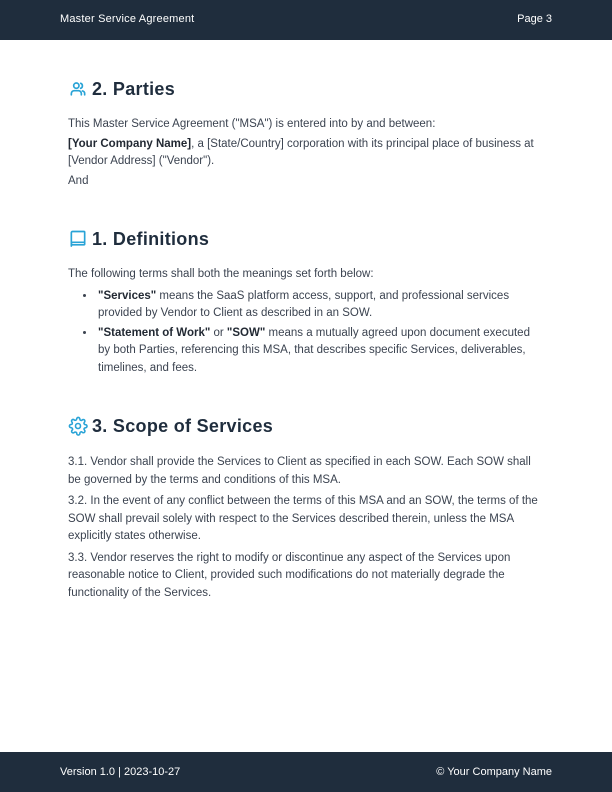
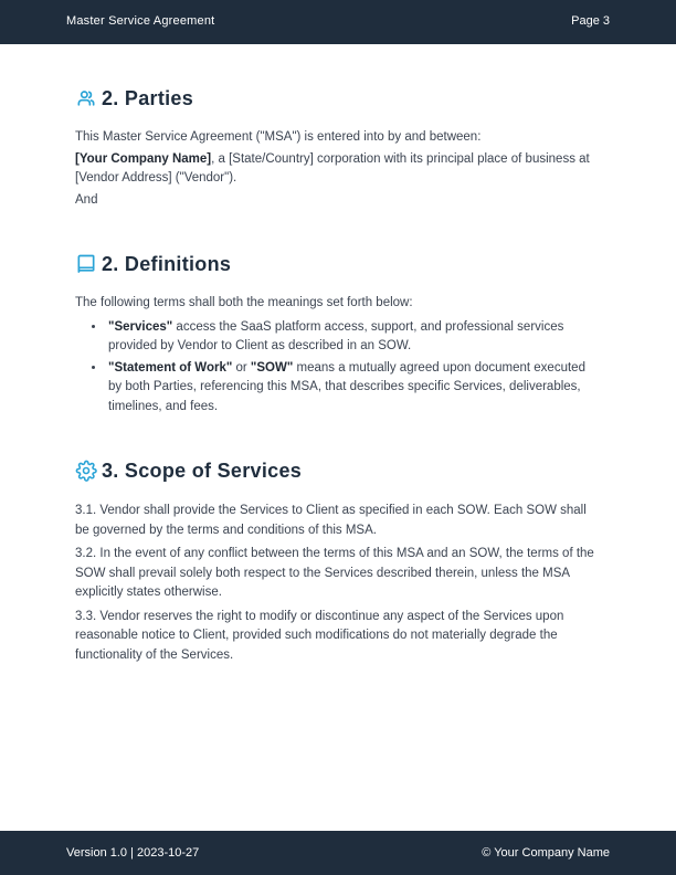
  Master Service Agreement
  Page 3
  2. Parties
  This Master Service Agreement ("MSA") is entered into by and between:
  [Your Company Name], a [State/Country] corporation with its principal place of business at [Vendor Address] ("Vendor").
  And
- 1. Definitions
+ 2. Definitions
  The following terms shall both the meanings set forth below:
- "Services" means the SaaS platform access, support, and professional services provided by Vendor to Client as described in an SOW.
+ "Services" access the SaaS platform access, support, and professional services provided by Vendor to Client as described in an SOW.
  "Statement of Work" or "SOW" means a mutually agreed upon document executed by both Parties, referencing this MSA, that describes specific Services, deliverables, timelines, and fees.
  3. Scope of Services
  3.1. Vendor shall provide the Services to Client as specified in each SOW. Each SOW shall be governed by the terms and conditions of this MSA.
- 3.2. In the event of any conflict between the terms of this MSA and an SOW, the terms of the SOW shall prevail solely with respect to the Services described therein, unless the MSA explicitly states otherwise.
+ 3.2. In the event of any conflict between the terms of this MSA and an SOW, the terms of the SOW shall prevail solely both respect to the Services described therein, unless the MSA explicitly states otherwise.
  3.3. Vendor reserves the right to modify or discontinue any aspect of the Services upon reasonable notice to Client, provided such modifications do not materially degrade the functionality of the Services.
  Version 1.0 | 2023-10-27
  © Your Company Name
